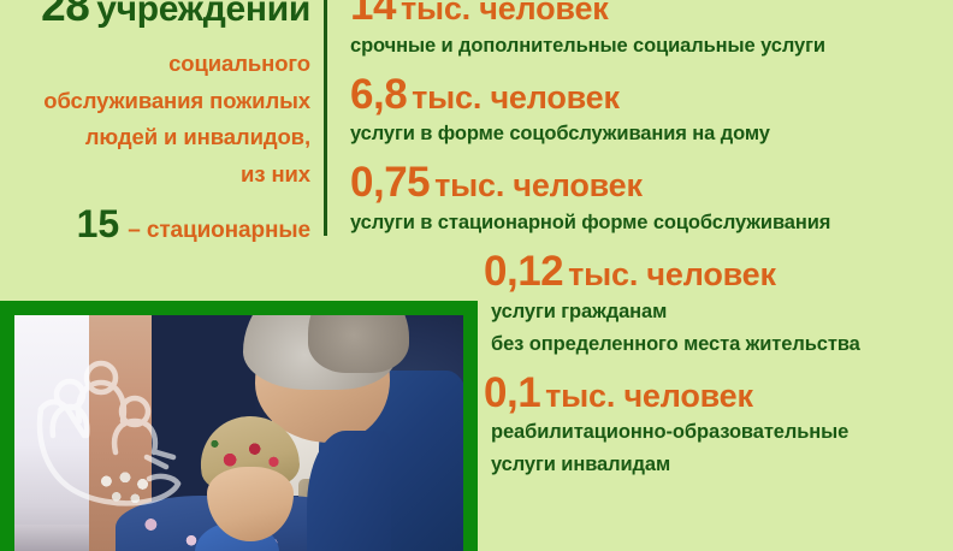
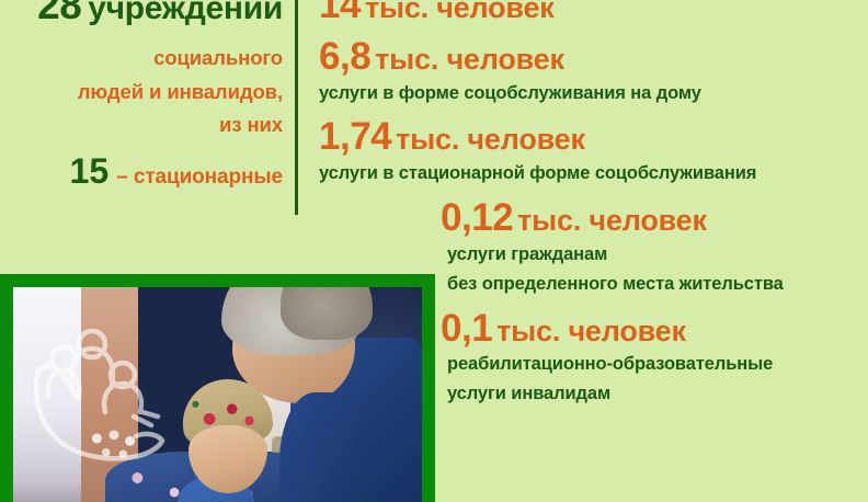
  28 учреждений
  социального
- обслуживания пожилых
  людей и инвалидов,
  из них
  15 – стационарные
  14 тыс. человек
- срочные и дополнительные социальные услуги
  6,8 тыс. человек
  услуги в форме соцобслуживания на дому
- 0,75 тыс. человек
+ 1,74 тыс. человек
  услуги в стационарной форме соцобслуживания
  0,12 тыс. человек
  услуги гражданам
  без определенного места жительства
  0,1 тыс. человек
  реабилитационно-образовательные
  услуги инвалидам
